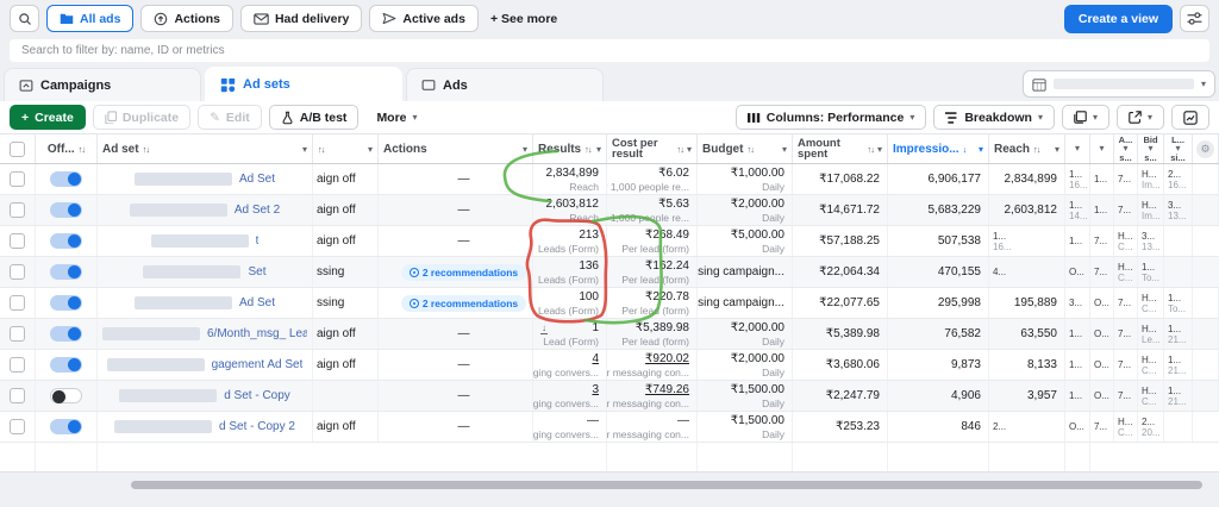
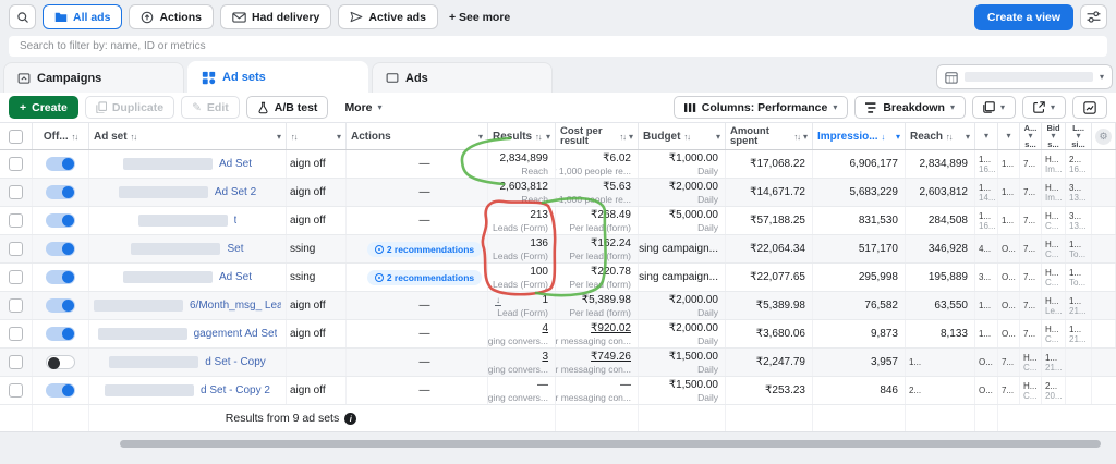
  All ads
  Actions
  Had delivery
  Active ads
  + See more
  Create a view
  Search to filter by: name, ID or metrics
  Campaigns
  Ad sets
  Ads
  ▾
  +
  Create
  Duplicate
  ✎
  Edit
  A/B test
  More
  ▾
  Columns: Performance
  ▾
  Breakdown
  ▾
  ▾
  ▾
  Off...
  ↑↓
  Ad set
  ↑↓
  ▾
  ↑↓
  ▾
  Actions
  ▾
  Results
  ↑↓
  ▾
  Cost per result
  ↑↓
  ▾
  Budget
  ↑↓
  ▾
  Amount spent
  ↑↓
  ▾
  Impressio...
  ↓
  ▾
  Reach
  ↑↓
  ▾
  ▾
  ▾
  A...
  ▾
  s...
  Bid
  ▾
  s...
  L...
  ▾
  si...
  ⚙
  Ad Set
  aign off
  —
  2,834,899
  Reach
  ₹6.02
  r 1,000 people re...
  ₹1,000.00
  Daily
  ₹17,068.22
  6,906,177
  2,834,899
  1...
  16...
  1...
  7...
  H...
  Im...
  2...
  16...
  Ad Set 2
  aign off
  —
  2,603,812
  Reach
  ₹5.63
  r 1,000 people re...
  ₹2,000.00
  Daily
  ₹14,671.72
  5,683,229
  2,603,812
  1...
  14...
  1...
  7...
  H...
  Im...
  3...
  13...
  t
  aign off
  —
  213
  Leads (Form)
  ₹268.49
  Per lead (form)
  ₹5,000.00
  Daily
  ₹57,188.25
+ 831,530
- 507,538
+ 284,508
  1...
  16...
  1...
  7...
  H...
  C...
  3...
  13...
  Set
  ssing
  2 recommendations
  136
  Leads (Form)
  ₹162.24
  Per lead (form)
  sing campaign...
  ₹22,064.34
+ 517,170
- 470,155
+ 346,928
  4...
  O...
  7...
  H...
  C...
  1...
  To...
  Ad Set
  ssing
  2 recommendations
  100
  Leads (Form)
  ₹220.78
  Per lead (form)
  sing campaign...
  ₹22,077.65
  295,998
  195,889
  3...
  O...
  7...
  H...
  C...
  1...
  To...
  6/Month_msg_ Lea
  aign off
  —
  ↓
  1
  Lead (Form)
  ₹5,389.98
  Per lead (form)
  ₹2,000.00
  Daily
  ₹5,389.98
  76,582
  63,550
  1...
  O...
  7...
  H...
  Le...
  1...
  21...
  gagement Ad Set
  aign off
  —
  4
  ging convers...
  ₹920.02
  r messaging con...
  ₹2,000.00
  Daily
  ₹3,680.06
  9,873
  8,133
  1...
  O...
  7...
  H...
  C...
  1...
  21...
  d Set - Copy
  —
  3
  ging convers...
  ₹749.26
  r messaging con...
  ₹1,500.00
  Daily
  ₹2,247.79
- 4,906
  3,957
  1...
  O...
  7...
  H...
  C...
  1...
  21...
  d Set - Copy 2
  aign off
  —
  —
  ging convers...
  —
  r messaging con...
  ₹1,500.00
  Daily
  ₹253.23
  846
  2...
  O...
  7...
  H...
  C...
  2...
  20...
+ Results from 9 ad sets
+ i
